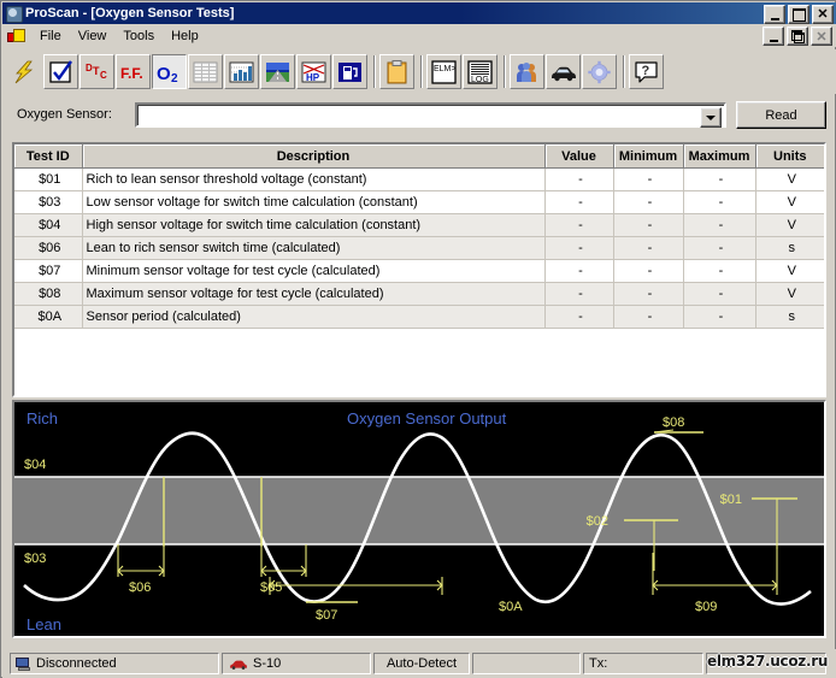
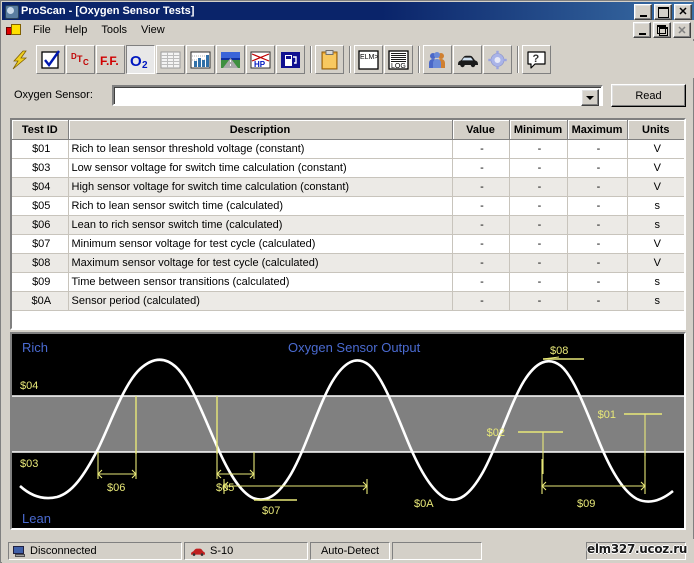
  ProScan - [Oxygen Sensor Tests]
  ✕
  File
- View
+ Help
  Tools
- Help
+ View
  ✕
  D
  T
  C
  F.F.
  O
  2
  HP
  ?
  Oxygen Sensor:
  Read
  Test ID	Description	Value	Minimum	Maximum	Units
  $01	Rich to lean sensor threshold voltage (constant)	-	-	-	V
  $03	Low sensor voltage for switch time calculation (constant)	-	-	-	V
  $04	High sensor voltage for switch time calculation (constant)	-	-	-	V
+ $05	Rich to lean sensor switch time (calculated)	-	-	-	s
  $06	Lean to rich sensor switch time (calculated)	-	-	-	s
  $07	Minimum sensor voltage for test cycle (calculated)	-	-	-	V
  $08	Maximum sensor voltage for test cycle (calculated)	-	-	-	V
+ $09	Time between sensor transitions (calculated)	-	-	-	s
  $0A	Sensor period (calculated)	-	-	-	s
  $06
  $05
  $07
  $08
  $0A
  $09
  $02
  $01
  $04
  $03
  Rich
  Lean
  Oxygen Sensor Output
  Disconnected
  S-10
  Auto-Detect
- Tx:
  Rx:
  elm327.ucoz.ru
